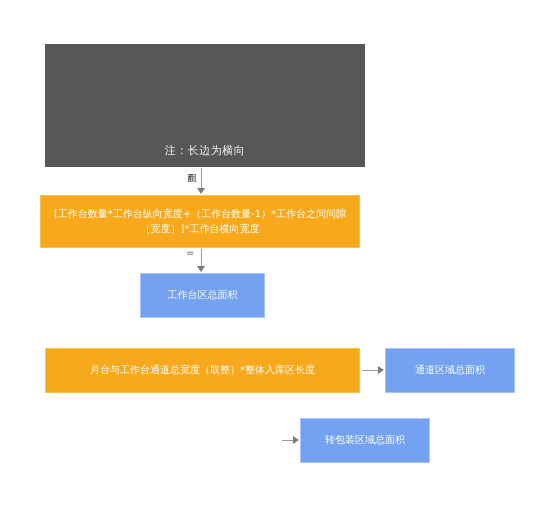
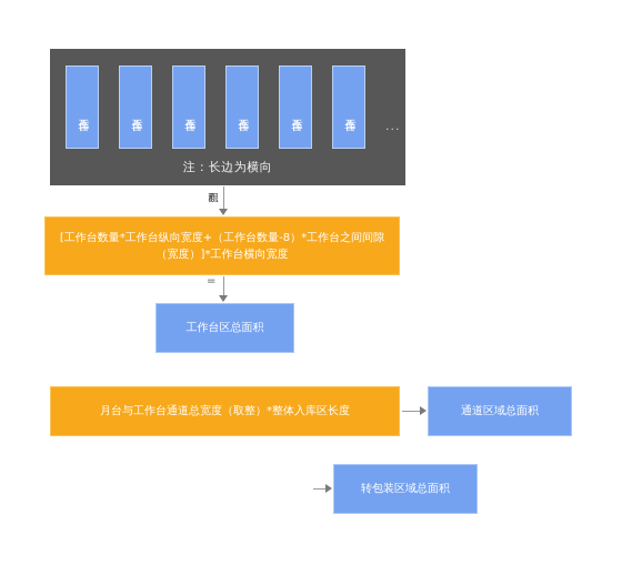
+ ...
  注：长边为横向
- [工作台数量*工作台纵向宽度+（工作台数量-1）*工作台之间间隙（宽度）]*工作台横向宽度
+ [工作台数量*工作台纵向宽度+（工作台数量-8）*工作台之间间隙（宽度）]*工作台横向宽度
  =
  工作台区总面积
  月台与工作台通道总宽度（取整）*整体入库区长度
  通道区域总面积
  转包装区域总面积
